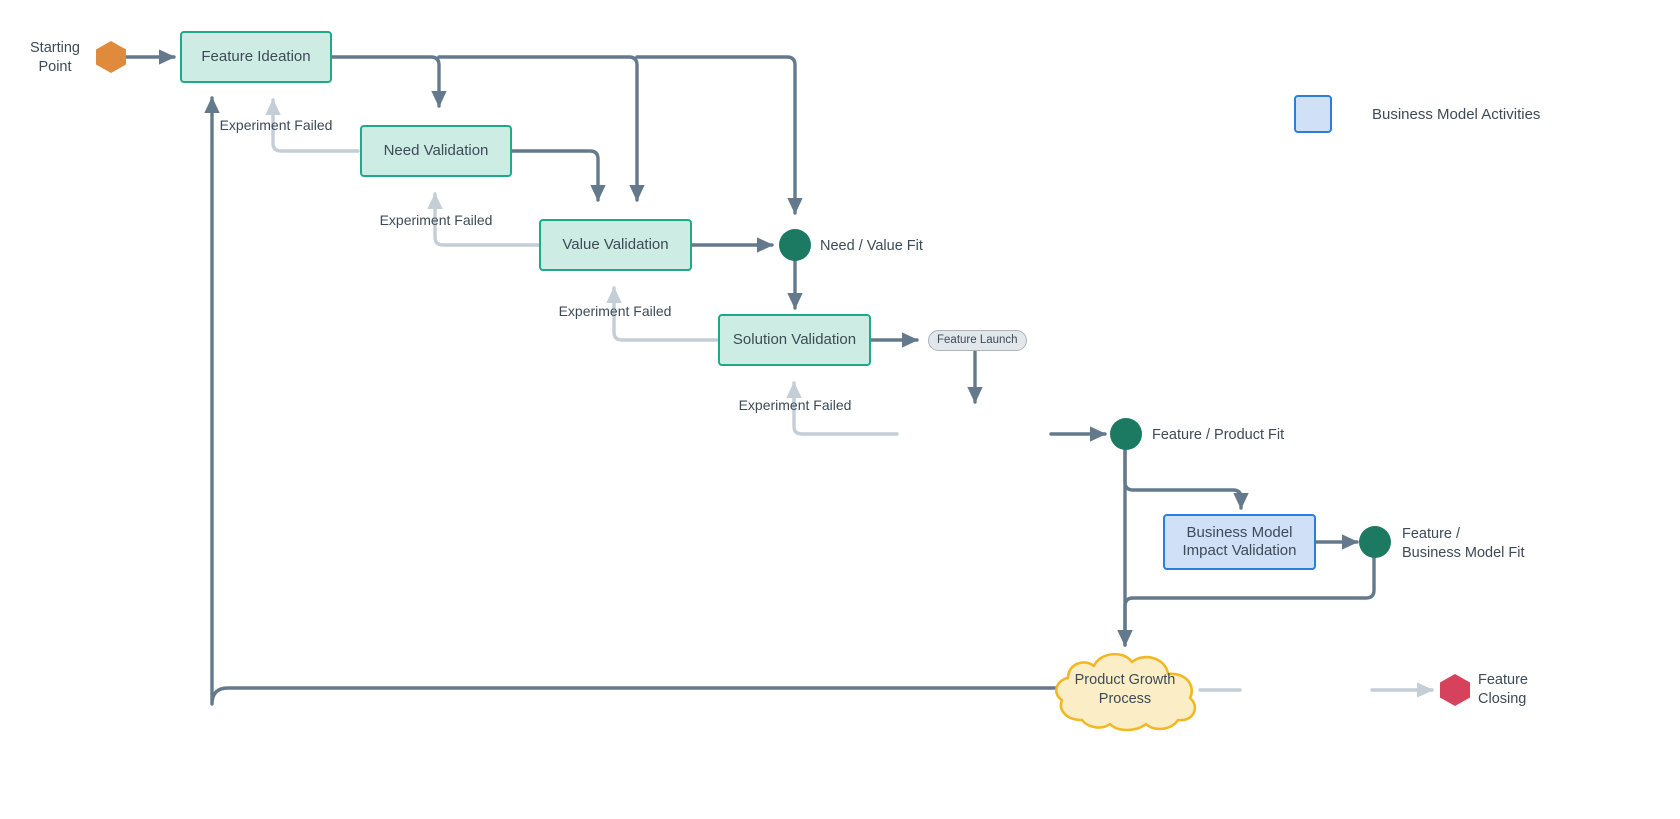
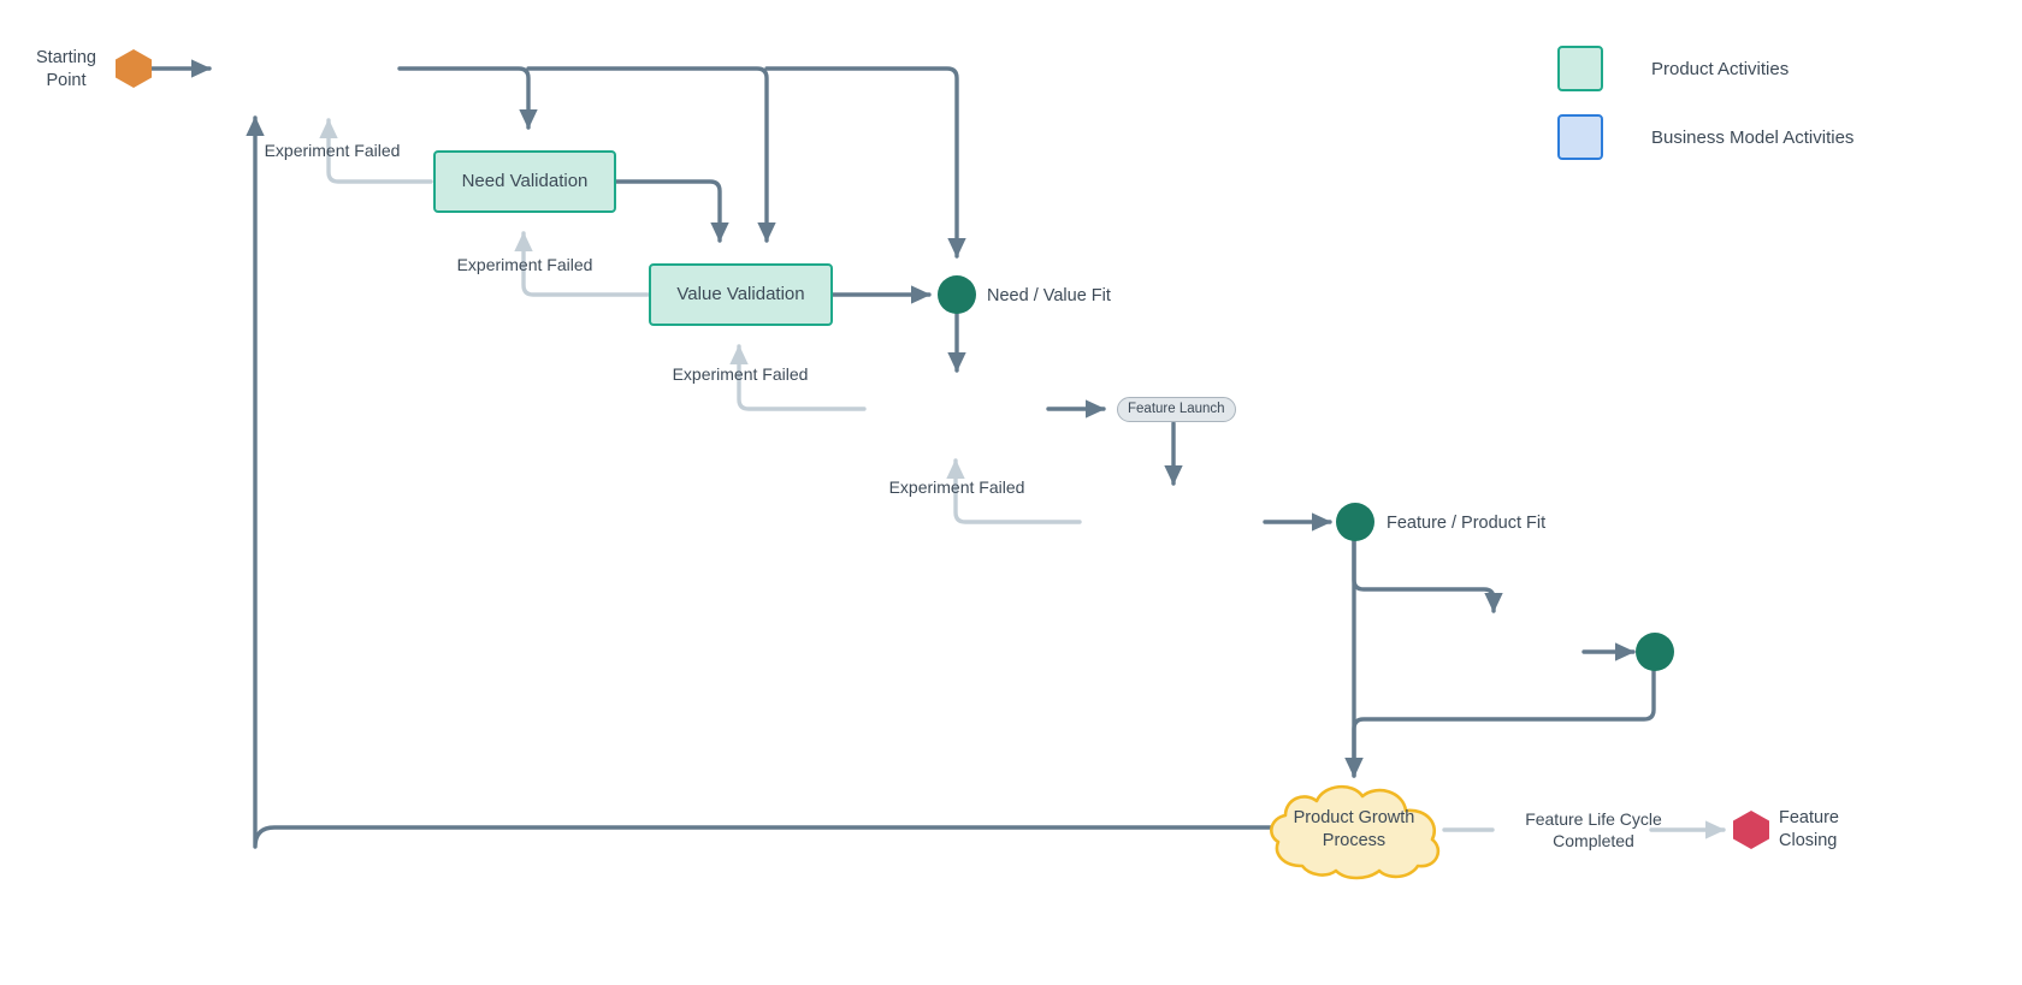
  Starting
  Point
- Feature Ideation
  Need Validation
  Value Validation
- Solution Validation
- Business Model
- Impact Validation
  Feature Launch
  Need / Value Fit
  Feature / Product Fit
- Feature /
- Business Model Fit
  Product Growth
  Process
  Feature
  Closing
  Experiment Failed
  Experiment Failed
  Experiment Failed
  Experiment Failed
+ Feature Life Cycle
+ Completed
+ Product Activities
  Business Model Activities
